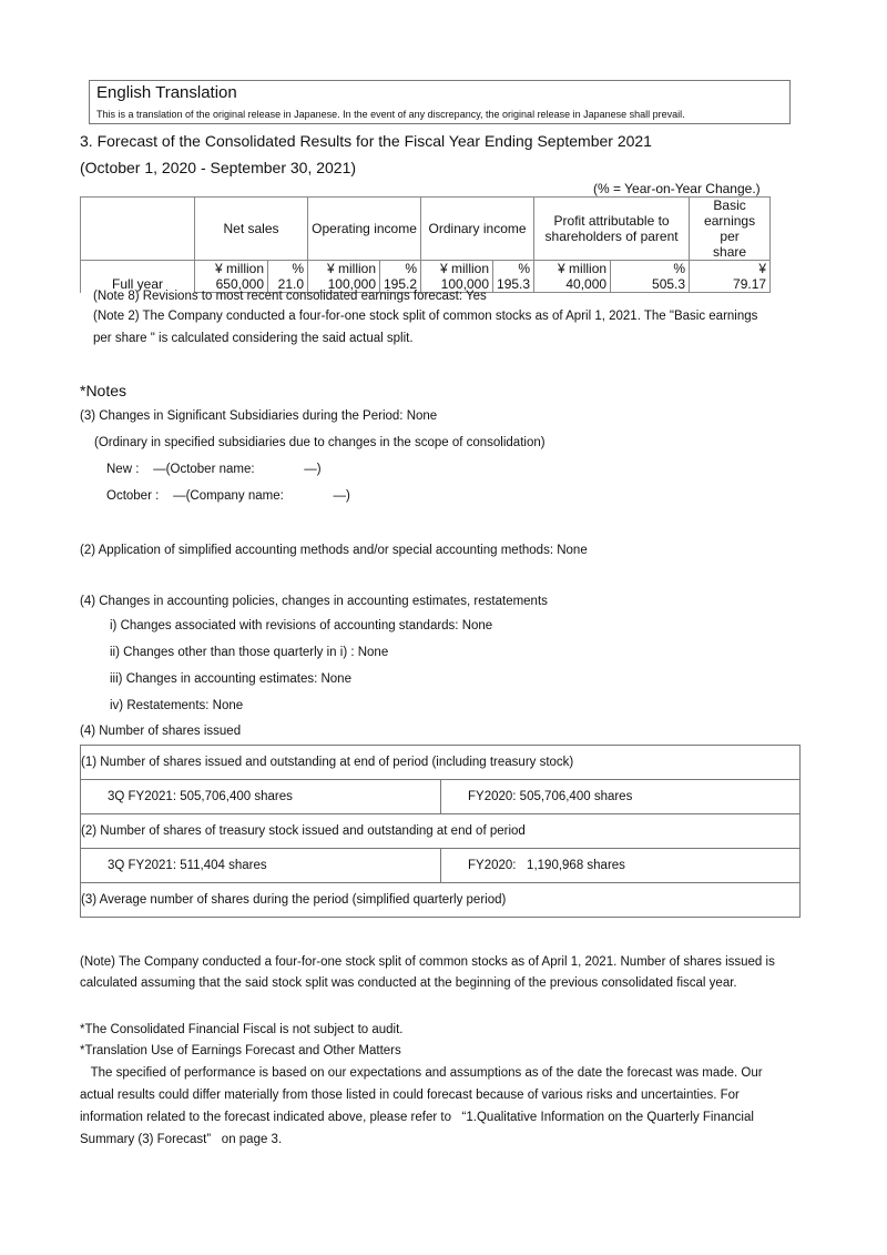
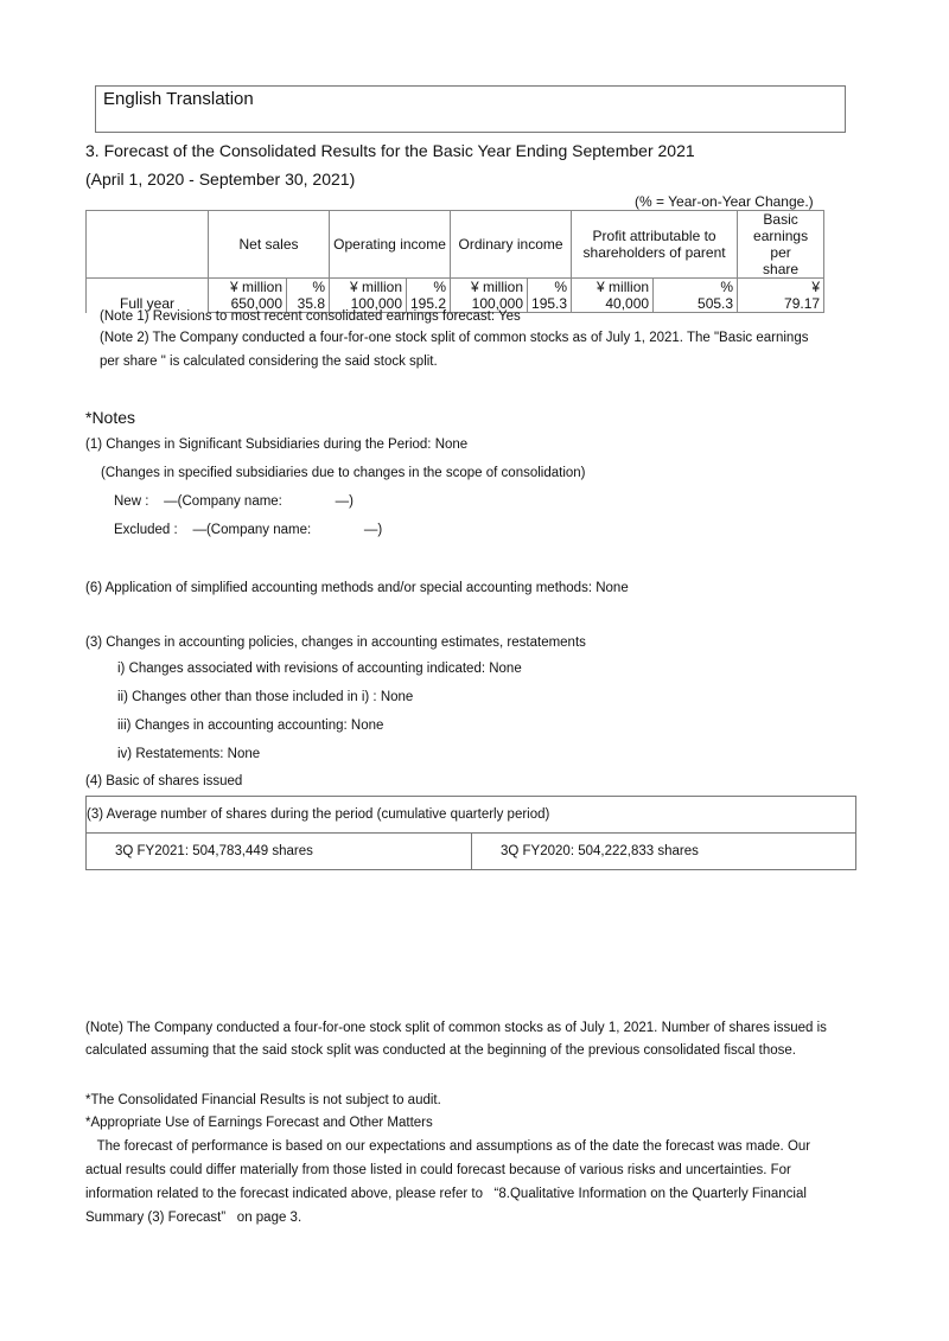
  English Translation
- This is a translation of the original release in Japanese. In the event of any discrepancy, the original release in Japanese shall prevail.
- 3. Forecast of the Consolidated Results for the Fiscal Year Ending September 2021
+ 3. Forecast of the Consolidated Results for the Basic Year Ending September 2021
- (October 1, 2020 - September 30, 2021)
+ (April 1, 2020 - September 30, 2021)
  (% = Year-on-Year Change.)
  	Net sales	Operating income	Ordinary income	Profit attributable to shareholders of parent	Basic earnings per share
  Full year	¥ million	%	¥ million	%	¥ million	%	¥ million	%	¥
- 650,000	21.0	100,000	195.2	100,000	195.3	40,000	505.3	79.17
+ 650,000	35.8	100,000	195.2	100,000	195.3	40,000	505.3	79.17
- (Note 8) Revisions to most recent consolidated earnings forecast: Yes
+ (Note 1) Revisions to most recent consolidated earnings forecast: Yes
- (Note 2) The Company conducted a four-for-one stock split of common stocks as of April 1, 2021. The "Basic earnings
+ (Note 2) The Company conducted a four-for-one stock split of common stocks as of July 1, 2021. The "Basic earnings
- per share " is calculated considering the said actual split.
+ per share " is calculated considering the said stock split.
  *Notes
- (3) Changes in Significant Subsidiaries during the Period: None
+ (1) Changes in Significant Subsidiaries during the Period: None
- (Ordinary in specified subsidiaries due to changes in the scope of consolidation)
+ (Changes in specified subsidiaries due to changes in the scope of consolidation)
- New : ―(October name: ―)
+ New : ―(Company name: ―)
- October : ―(Company name: ―)
+ Excluded : ―(Company name: ―)
- (2) Application of simplified accounting methods and/or special accounting methods: None
+ (6) Application of simplified accounting methods and/or special accounting methods: None
- (4) Changes in accounting policies, changes in accounting estimates, restatements
+ (3) Changes in accounting policies, changes in accounting estimates, restatements
- i) Changes associated with revisions of accounting standards: None
+ i) Changes associated with revisions of accounting indicated: None
- ii) Changes other than those quarterly in i) : None
+ ii) Changes other than those included in i) : None
- iii) Changes in accounting estimates: None
+ iii) Changes in accounting accounting: None
  iv) Restatements: None
- (4) Number of shares issued
+ (4) Basic of shares issued
- (1) Number of shares issued and outstanding at end of period (including treasury stock)
- 3Q FY2021: 505,706,400 shares	FY2020: 505,706,400 shares
- (2) Number of shares of treasury stock issued and outstanding at end of period
- 3Q FY2021: 511,404 shares	FY2020: 1,190,968 shares
- (3) Average number of shares during the period (simplified quarterly period)
+ (3) Average number of shares during the period (cumulative quarterly period)
+ 3Q FY2021: 504,783,449 shares	3Q FY2020: 504,222,833 shares
- (Note) The Company conducted a four-for-one stock split of common stocks as of April 1, 2021. Number of shares issued is
+ (Note) The Company conducted a four-for-one stock split of common stocks as of July 1, 2021. Number of shares issued is
- calculated assuming that the said stock split was conducted at the beginning of the previous consolidated fiscal year.
+ calculated assuming that the said stock split was conducted at the beginning of the previous consolidated fiscal those.
- *The Consolidated Financial Fiscal is not subject to audit.
+ *The Consolidated Financial Results is not subject to audit.
- *Translation Use of Earnings Forecast and Other Matters
+ *Appropriate Use of Earnings Forecast and Other Matters
- The specified of performance is based on our expectations and assumptions as of the date the forecast was made. Our
+ The forecast of performance is based on our expectations and assumptions as of the date the forecast was made. Our
  actual results could differ materially from those listed in could forecast because of various risks and uncertainties. For
- information related to the forecast indicated above, please refer to “1.Qualitative Information on the Quarterly Financial
+ information related to the forecast indicated above, please refer to “8.Qualitative Information on the Quarterly Financial
  Summary (3) Forecast” on page 3.
